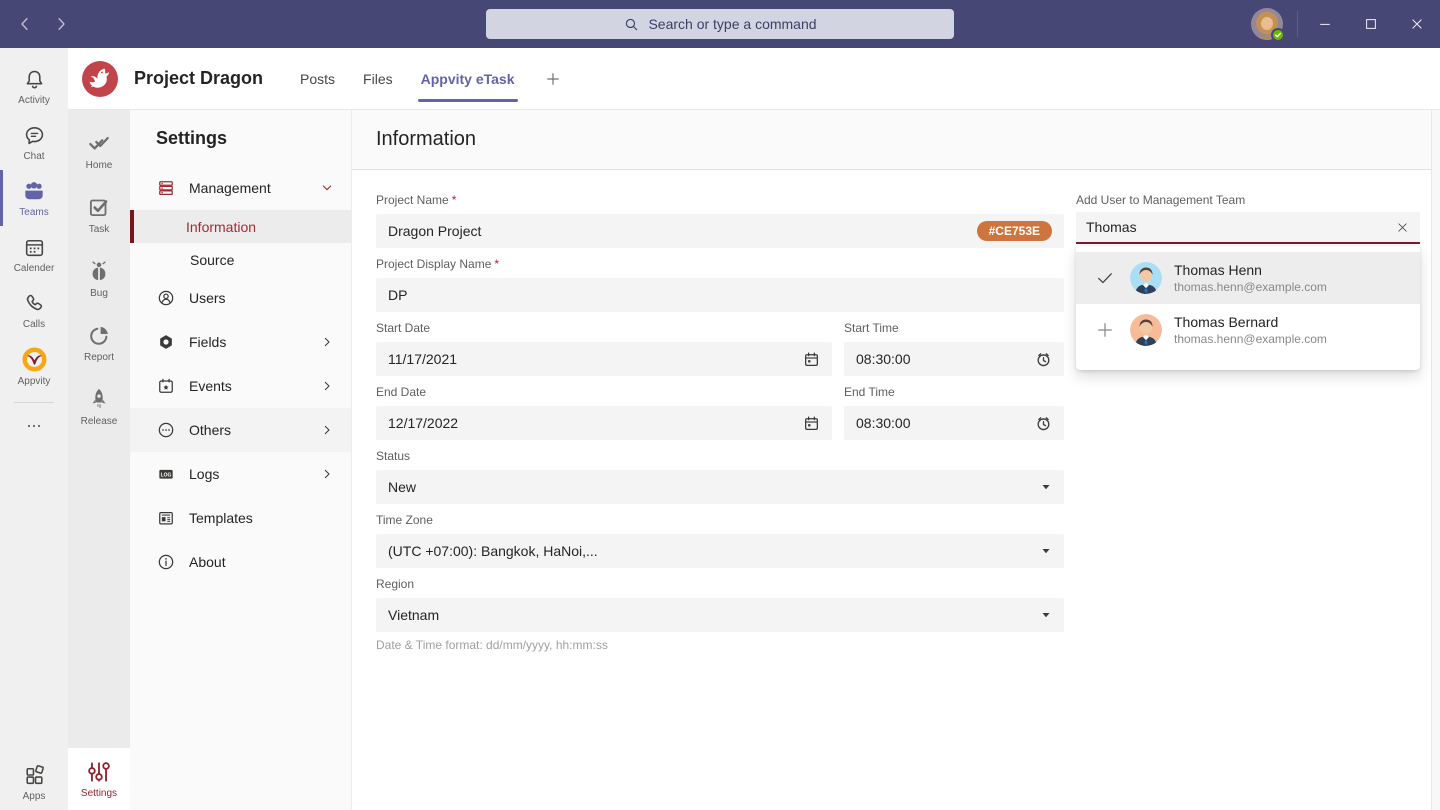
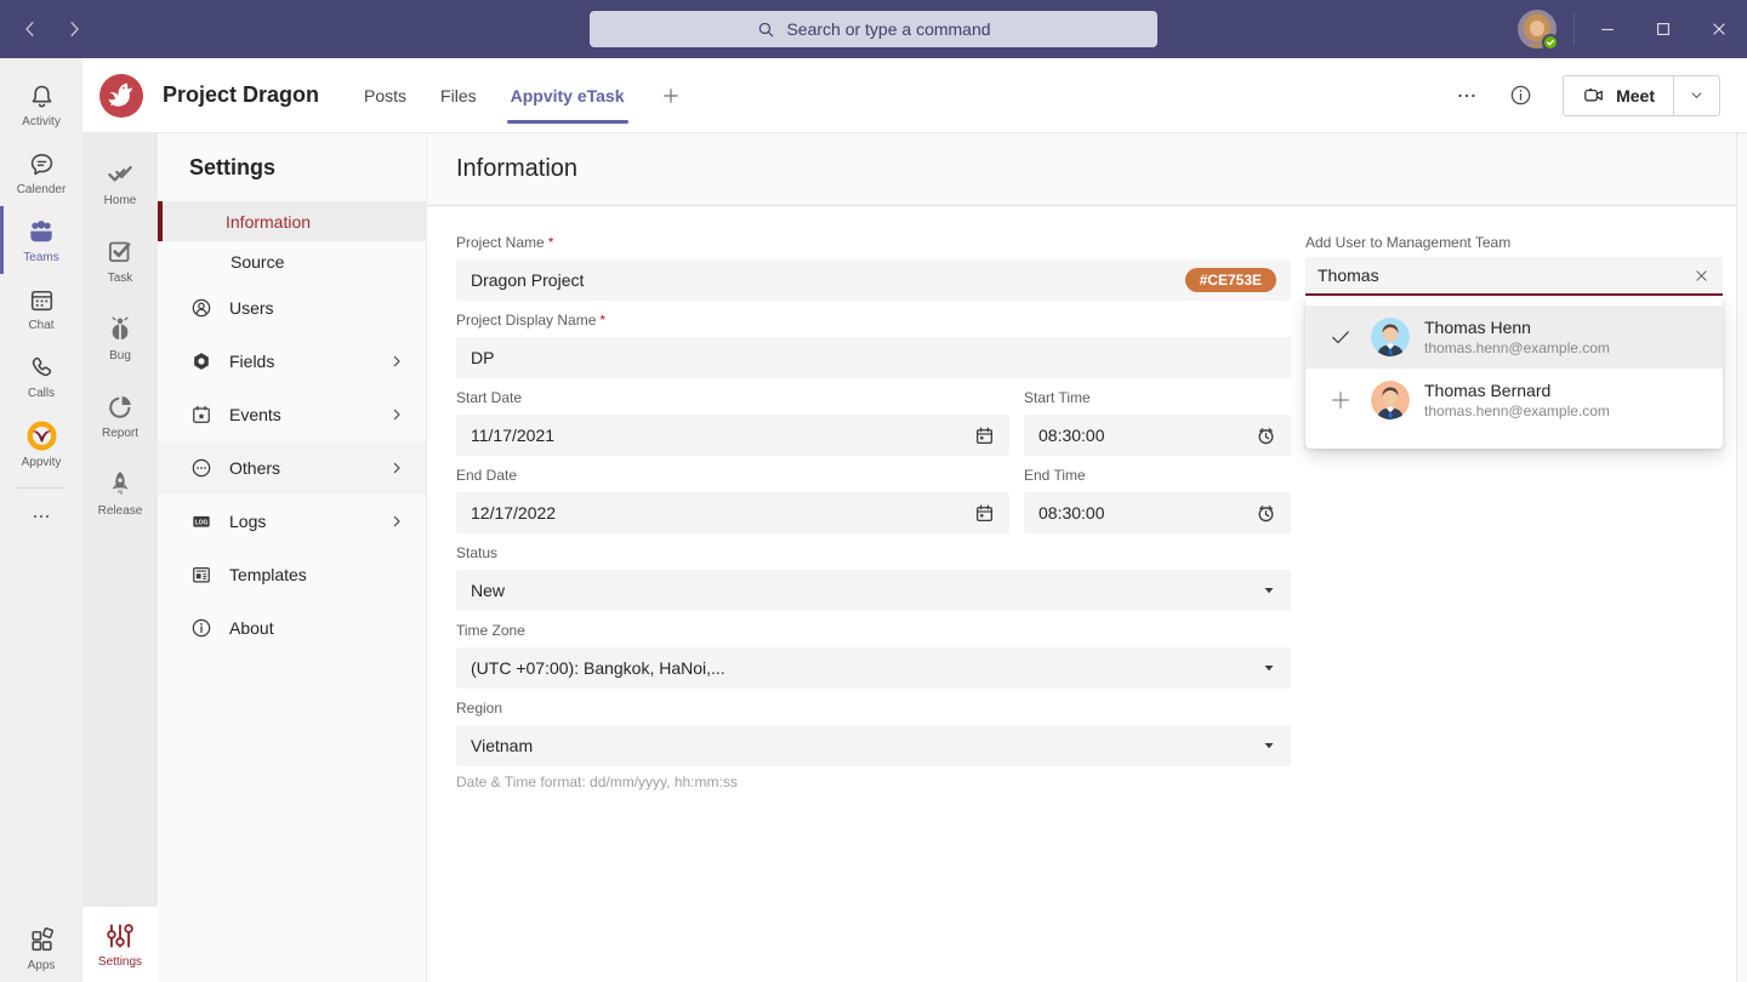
  Search or type a command
  Activity
- Chat
+ Calender
  Teams
- Calender
+ Chat
  Calls
  Appvity
  Apps
  Project Dragon
  Posts
  Files
  Appvity eTask
+ Meet
  Home
  Task
  Bug
  Report
  Release
  Settings
  Settings
- Management
  Information
  Source
  Users
  Fields
  Events
  Others
  Logs
  Templates
  About
  Information
  Project Name
  *
  Dragon Project
  #CE753E
  Project Display Name
  *
  DP
  Start Date
  11/17/2021
  Start Time
  08:30:00
  End Date
  12/17/2022
  End Time
  08:30:00
  Status
  New
  Time Zone
  (UTC +07:00): Bangkok, HaNoi,...
  Region
  Vietnam
  Date & Time format: dd/mm/yyyy, hh:mm:ss
  Add User to Management Team
  Thomas
  Thomas Henn
  thomas.henn@example.com
  Thomas Bernard
  thomas.henn@example.com
